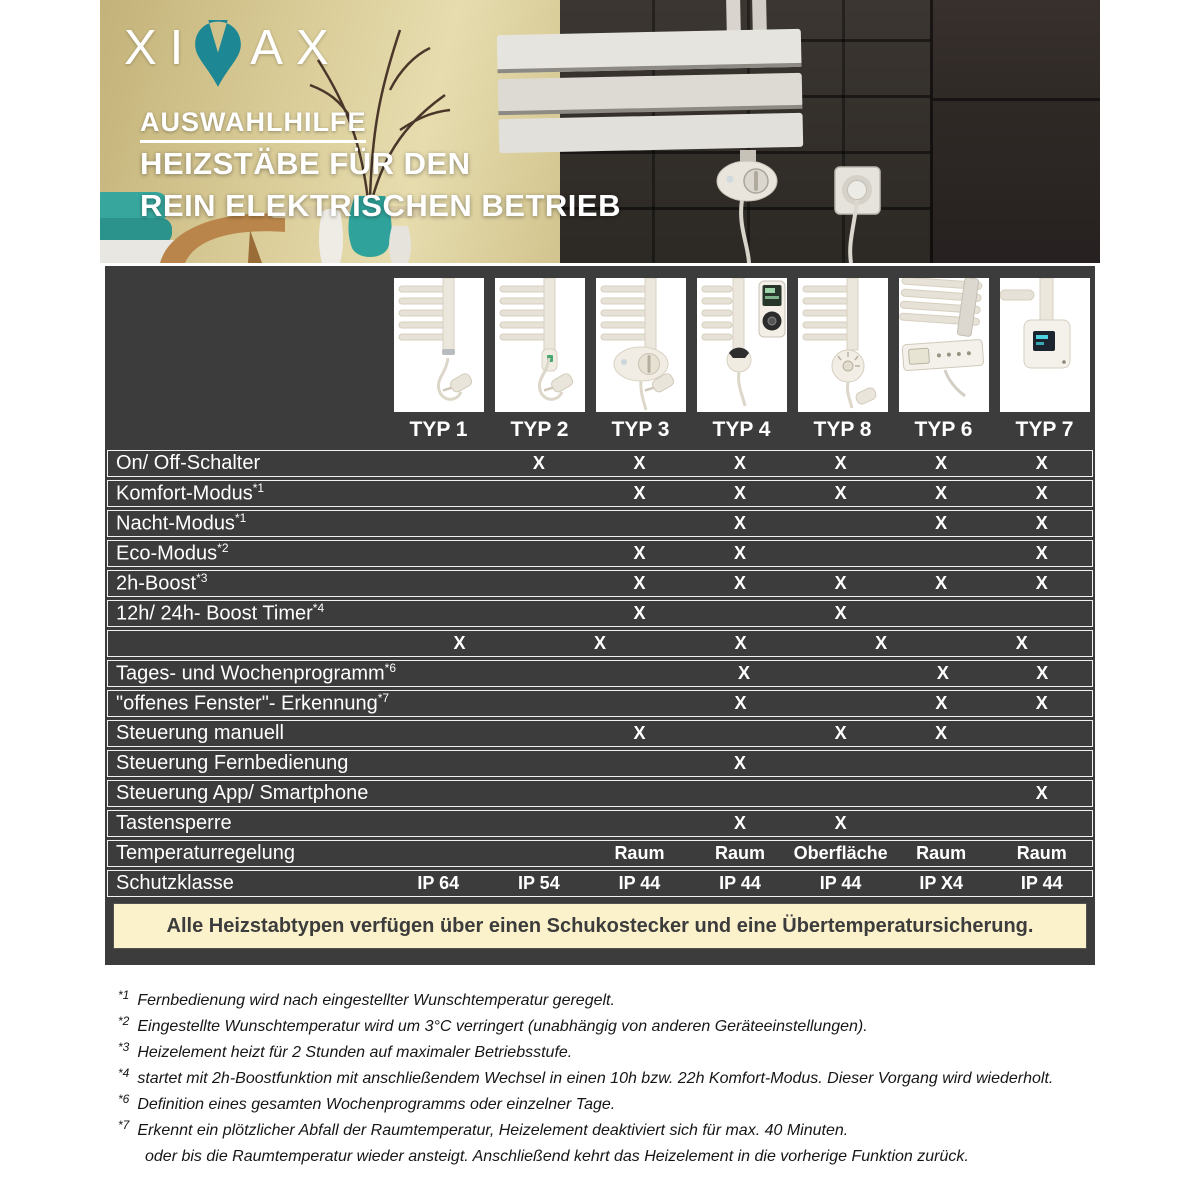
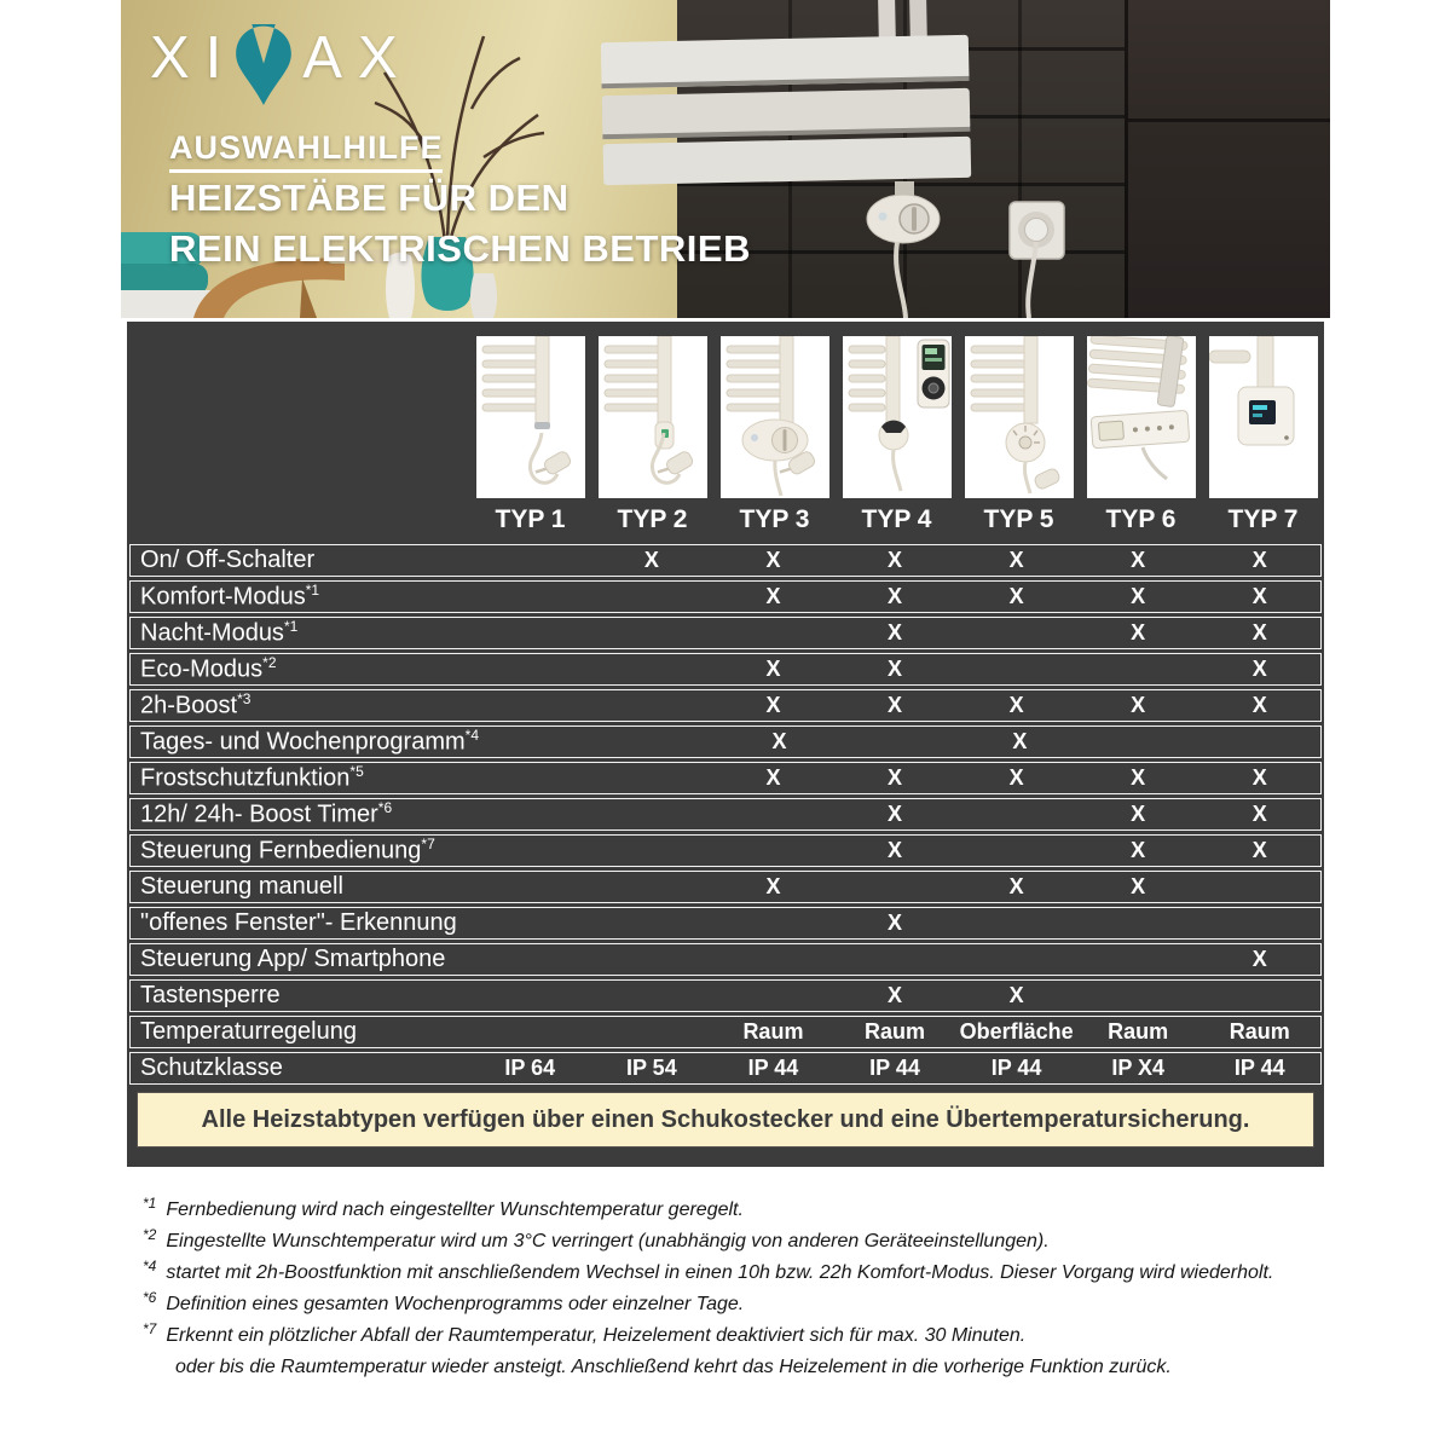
  XI
  AX
  AUSWAHLHILFE
  HEIZSTÄBE FÜR DEN
  REIN ELEKTRISCHEN BETRIEB
  TYP 1
  TYP 2
  TYP 3
  TYP 4
- TYP 8
+ TYP 5
  TYP 6
  TYP 7
  On/ Off-Schalter
  X
  X
  X
  X
  X
  X
  Komfort-Modus*1
  X
  X
  X
  X
  X
  Nacht-Modus*1
  X
  X
  X
  Eco-Modus*2
  X
  X
  X
  2h-Boost*3
  X
  X
  X
  X
  X
- 12h/ 24h- Boost Timer*4
+ Tages- und Wochenprogramm*4
  X
  X
+ Frostschutzfunktion*5
  X
  X
  X
  X
  X
- Tages- und Wochenprogramm*6
+ 12h/ 24h- Boost Timer*6
  X
  X
  X
- "offenes Fenster"- Erkennung*7
+ Steuerung Fernbedienung*7
  X
  X
  X
  Steuerung manuell
  X
  X
  X
- Steuerung Fernbedienung
+ "offenes Fenster"- Erkennung
  X
  Steuerung App/ Smartphone
  X
  Tastensperre
  X
  X
  Temperaturregelung
  Raum
  Raum
  Oberfläche
  Raum
  Raum
  Schutzklasse
  IP 64
  IP 54
  IP 44
  IP 44
  IP 44
  IP X4
  IP 44
  Alle Heizstabtypen verfügen über einen Schukostecker und eine Übertemperatursicherung.
  *1 Fernbedienung wird nach eingestellter Wunschtemperatur geregelt.
  *2 Eingestellte Wunschtemperatur wird um 3°C verringert (unabhängig von anderen Geräteeinstellungen).
- *3 Heizelement heizt für 2 Stunden auf maximaler Betriebsstufe.
  *4 startet mit 2h-Boostfunktion mit anschließendem Wechsel in einen 10h bzw. 22h Komfort-Modus. Dieser Vorgang wird wiederholt.
  *6 Definition eines gesamten Wochenprogramms oder einzelner Tage.
- *7 Erkennt ein plötzlicher Abfall der Raumtemperatur, Heizelement deaktiviert sich für max. 40 Minuten.
+ *7 Erkennt ein plötzlicher Abfall der Raumtemperatur, Heizelement deaktiviert sich für max. 30 Minuten.
  oder bis die Raumtemperatur wieder ansteigt. Anschließend kehrt das Heizelement in die vorherige Funktion zurück.
